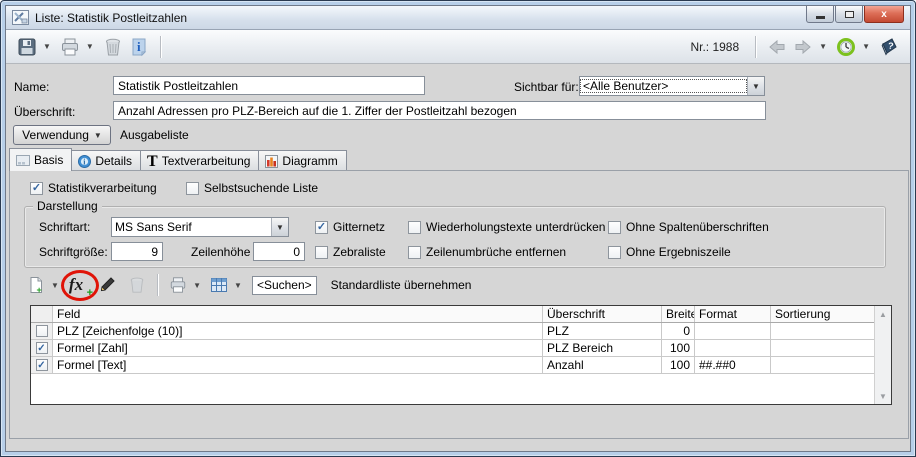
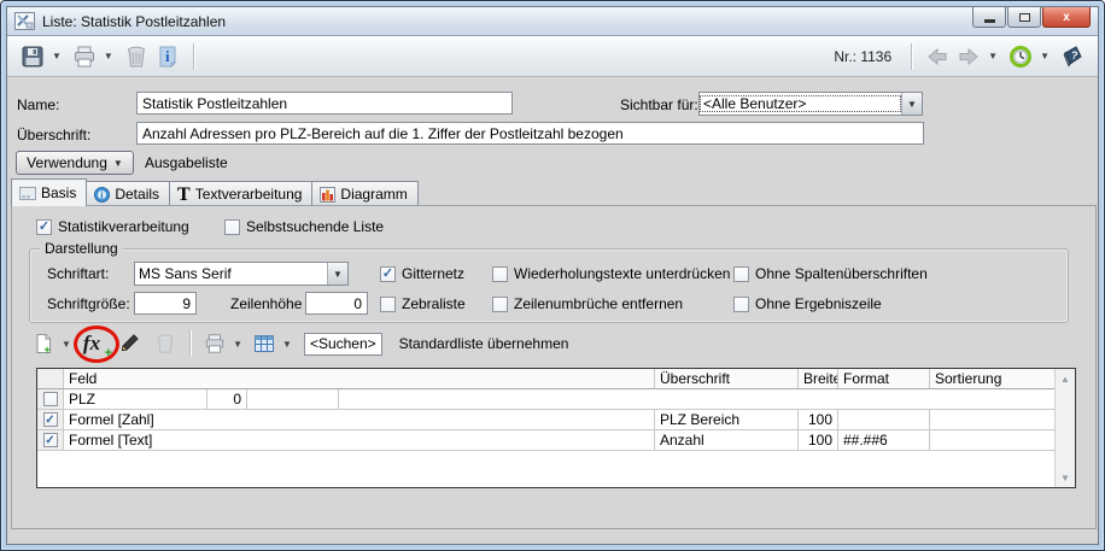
  Liste: Statistik Postleitzahlen
  x
  ▼
  ▼
  i
- Nr.: 1988
+ Nr.: 1136
  ▼
  ▼
  Name:
  Statistik Postleitzahlen
  Sichtbar für:
  <Alle Benutzer>
  ▼
  Überschrift:
  Anzahl Adressen pro PLZ-Bereich auf die 1. Ziffer der Postleitzahl bezogen
  Verwendung
  ▼
  Ausgabeliste
  Basis
  i
  Details
  T
  Textverarbeitung
  Diagramm
  ✓
  Statistikverarbeitung
  Selbstsuchende Liste
  Darstellung
  Schriftart:
  MS Sans Serif
  ▼
  ✓
  Gitternetz
  Wiederholungstexte unterdrücken
  Ohne Spaltenüberschriften
  Schriftgröße:
  9
  Zeilenhöhe
  0
  Zebraliste
  Zeilenumbrüche entfernen
  Ohne Ergebniszeile
  +
  ▼
  fx
  +
  ▼
  ▼
  <Suchen>
  Standardliste übernehmen
  Feld
  Überschrift
  Breite
  Format
  Sortierung
- PLZ [Zeichenfolge (10)]
  PLZ
  0
  ✓
  Formel [Zahl]
  PLZ Bereich
  100
  ✓
  Formel [Text]
  Anzahl
  100
- ##.##0
+ ##.##6
  ▲
  ▼
